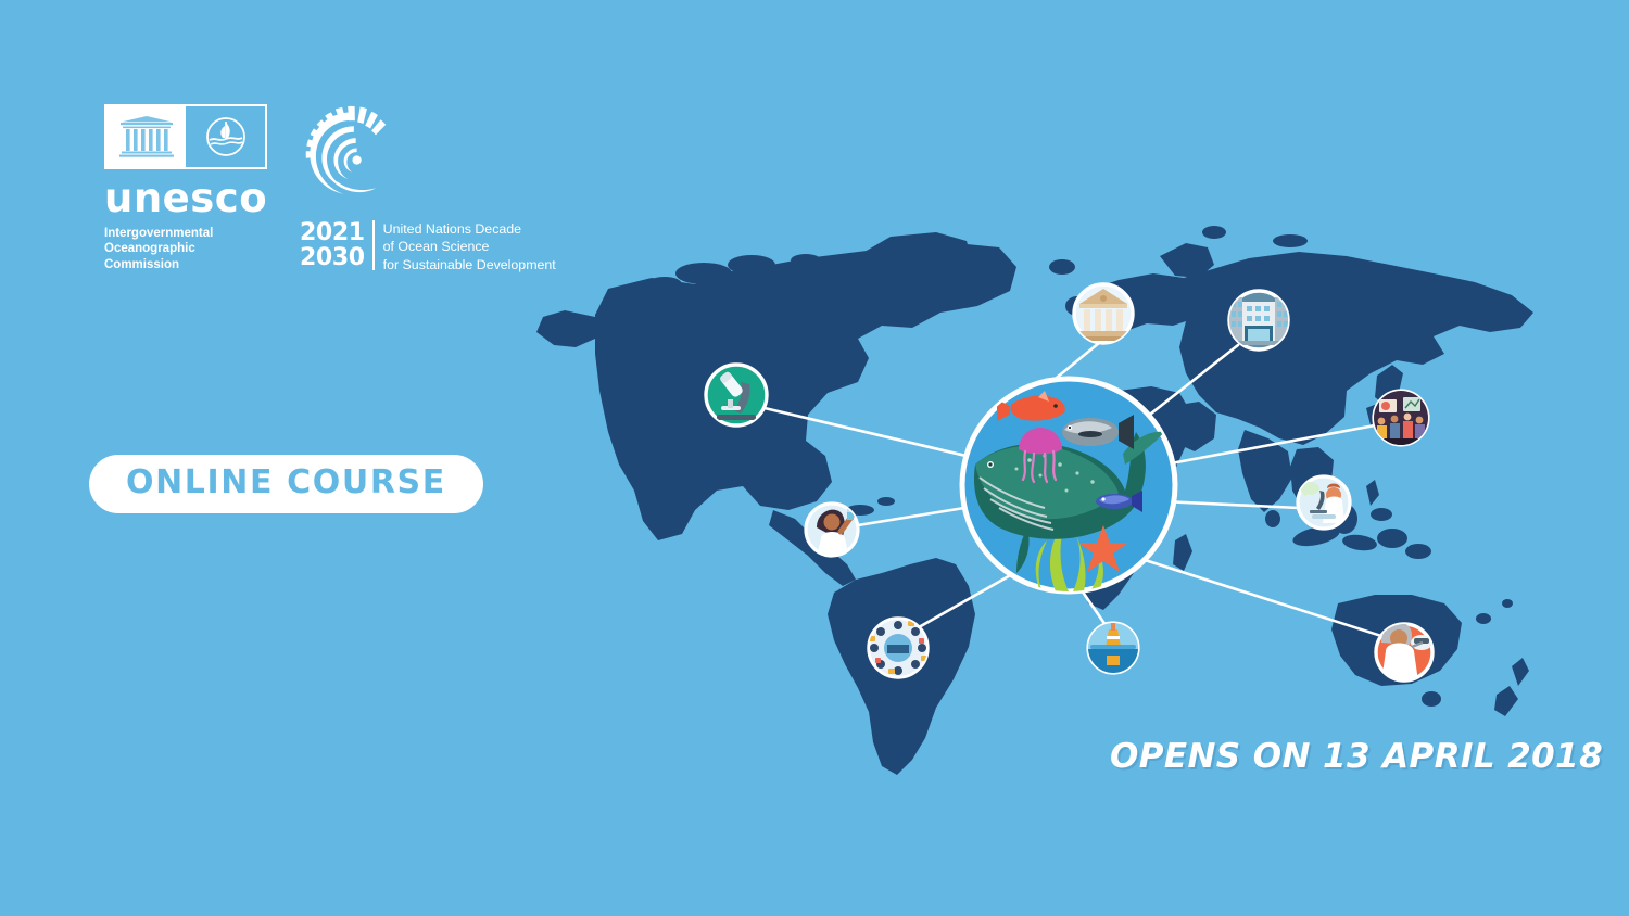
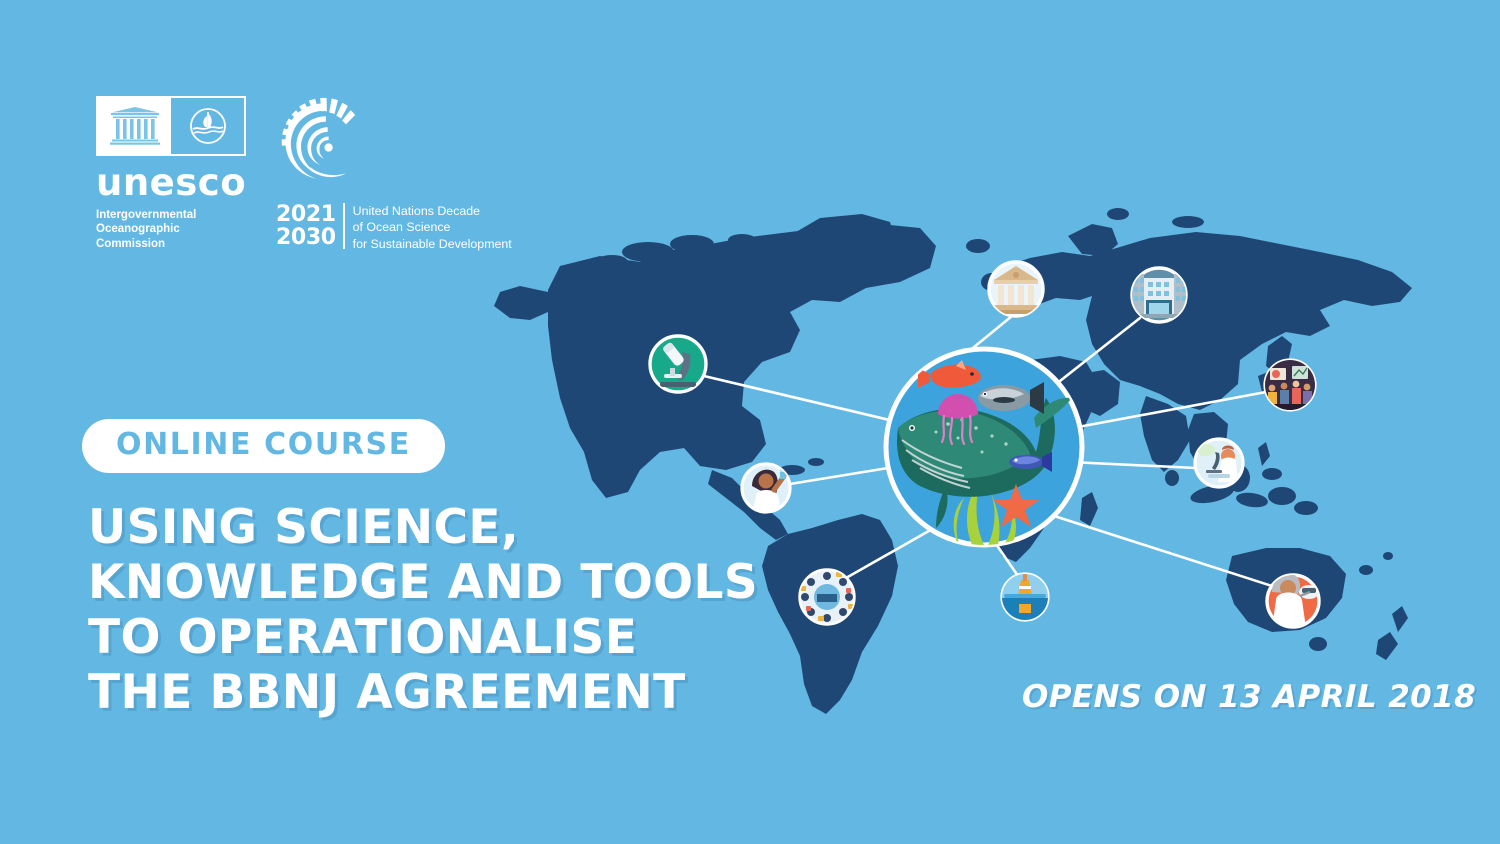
  unesco
  Intergovernmental
  Oceanographic
  Commission
  2021
  2030
  United Nations Decade
  of Ocean Science
  for Sustainable Development
  ONLINE COURSE
+ USING SCIENCE,
+ KNOWLEDGE AND TOOLS
+ TO OPERATIONALISE
+ THE BBNJ AGREEMENT
  OPENS ON 13 APRIL 2018
